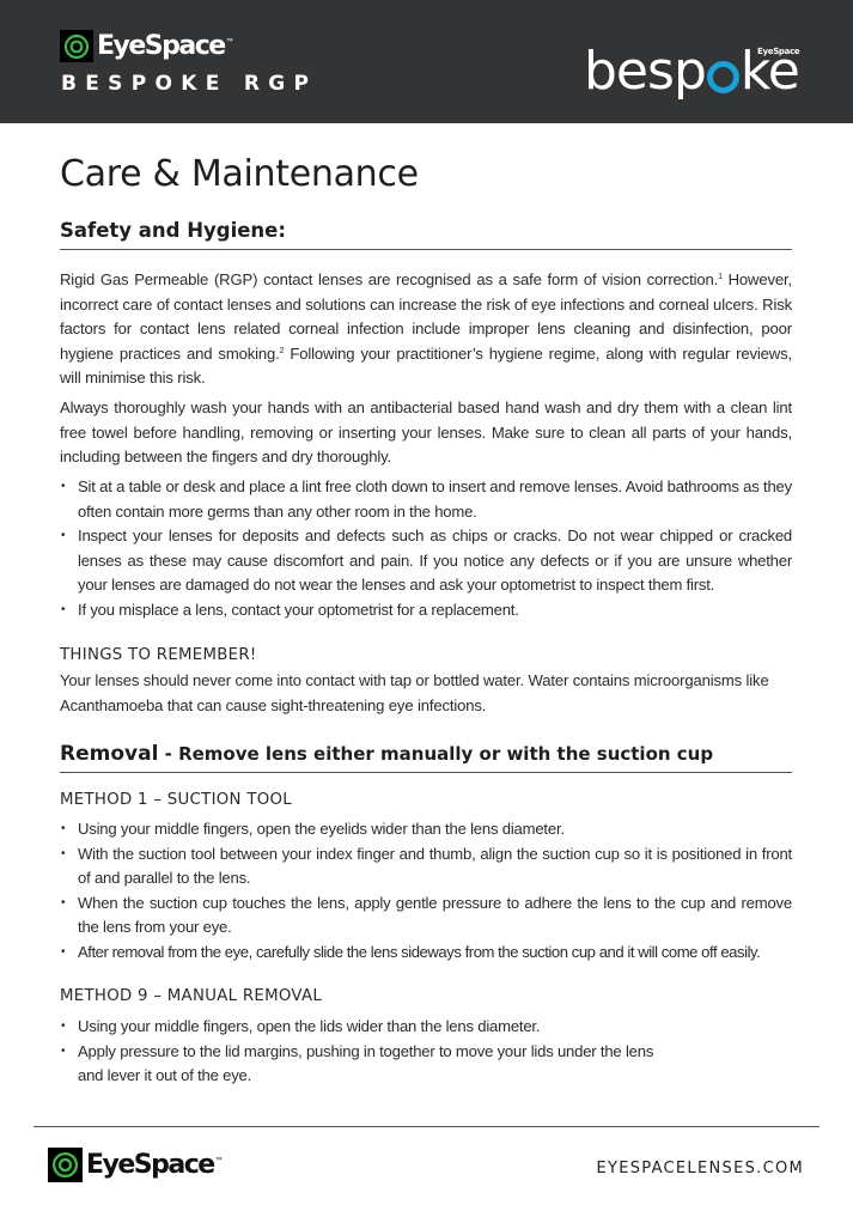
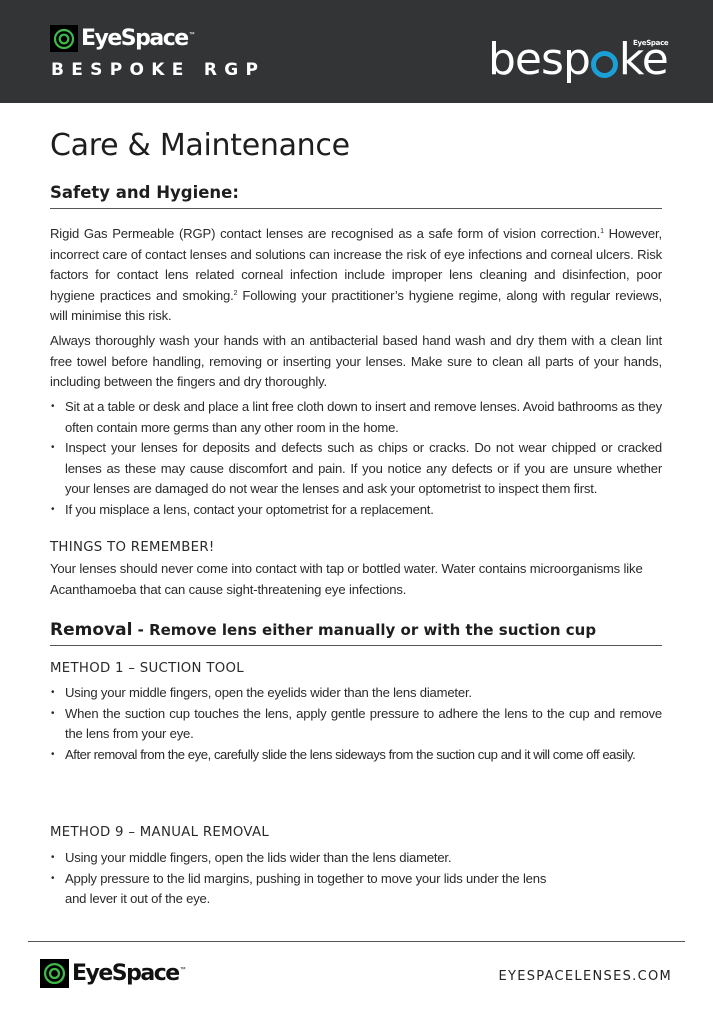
  EyeSpace
  BESPOKE RGP
  besp ke
  EyeSpace
  Care & Maintenance
  Safety and Hygiene:
  Rigid Gas Permeable (RGP) contact lenses are recognised as a safe form of vision correction. However, incorrect care of contact lenses and solutions can increase the risk of eye infections and corneal ulcers. Risk factors for contact lens related corneal infection include improper lens cleaning and disinfection, poor hygiene practices and smoking. Following your practitioner’s hygiene regime, along with regular reviews, will minimise this risk.
  Always thoroughly wash your hands with an antibacterial based hand wash and dry them with a clean lint free towel before handling, removing or inserting your lenses. Make sure to clean all parts of your hands, including between the fingers and dry thoroughly.
  Sit at a table or desk and place a lint free cloth down to insert and remove lenses. Avoid bathrooms as they often contain more germs than any other room in the home.
  Inspect your lenses for deposits and defects such as chips or cracks. Do not wear chipped or cracked lenses as these may cause discomfort and pain. If you notice any defects or if you are unsure whether your lenses are damaged do not wear the lenses and ask your optometrist to inspect them first.
  If you misplace a lens, contact your optometrist for a replacement.
  THINGS TO REMEMBER!
  Your lenses should never come into contact with tap or bottled water. Water contains microorganisms like Acanthamoeba that can cause sight-threatening eye infections.
  Removal - Remove lens either manually or with the suction cup
  METHOD 1 – SUCTION TOOL
  Using your middle fingers, open the eyelids wider than the lens diameter.
- With the suction tool between your index finger and thumb, align the suction cup so it is positioned in front of and parallel to the lens.
  When the suction cup touches the lens, apply gentle pressure to adhere the lens to the cup and remove the lens from your eye.
  After removal from the eye, carefully slide the lens sideways from the suction cup and it will come off easily.
  METHOD 9 – MANUAL REMOVAL
  Using your middle fingers, open the lids wider than the lens diameter.
  Apply pressure to the lid margins, pushing in together to move your lids under the lens and lever it out of the eye.
  EyeSpace
  EYESPACELENSES.COM
